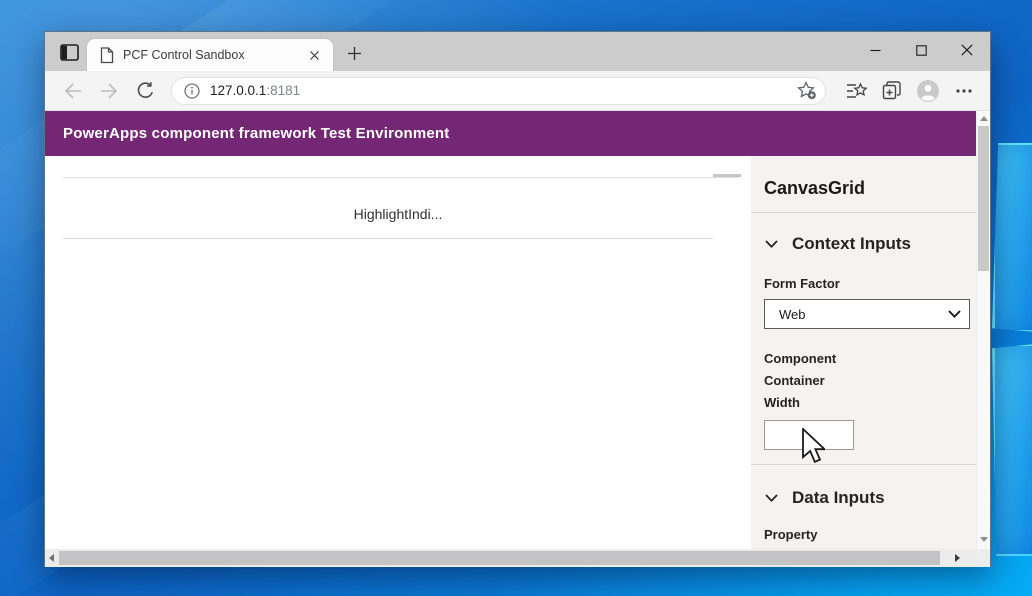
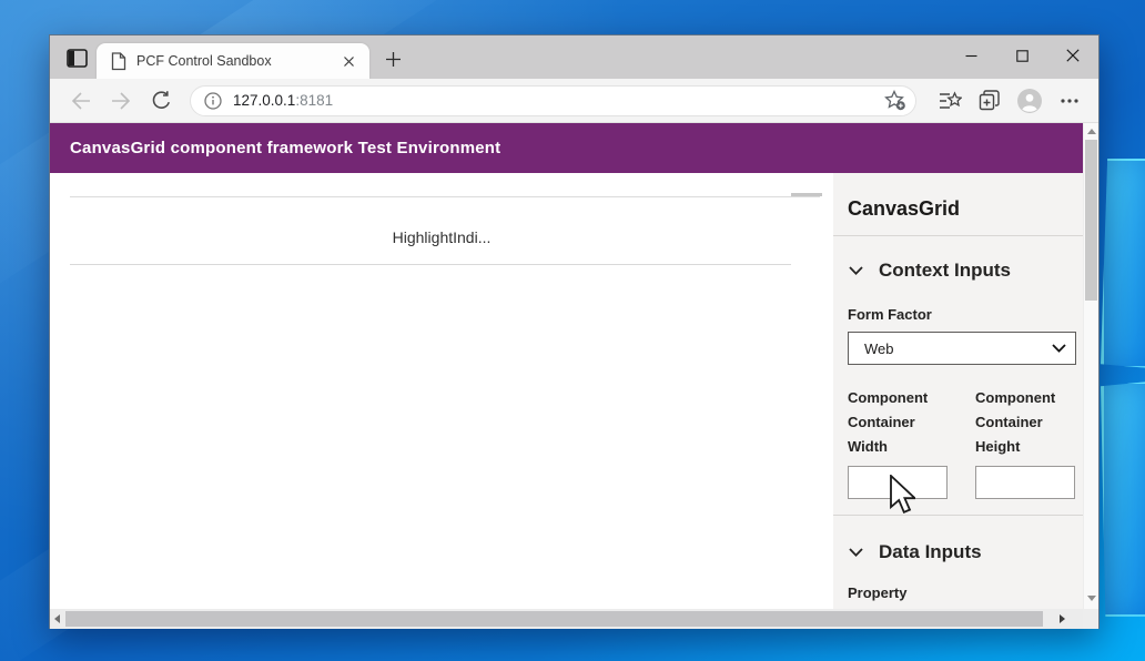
  PCF Control Sandbox
  127.0.0.1:8181
- PowerApps component framework Test Environment
+ CanvasGrid component framework Test Environment
  HighlightIndi...
  CanvasGrid
  Context Inputs
  Form Factor
  Web
  Component Container Width
+ Component Container Height
  Data Inputs
  Property
